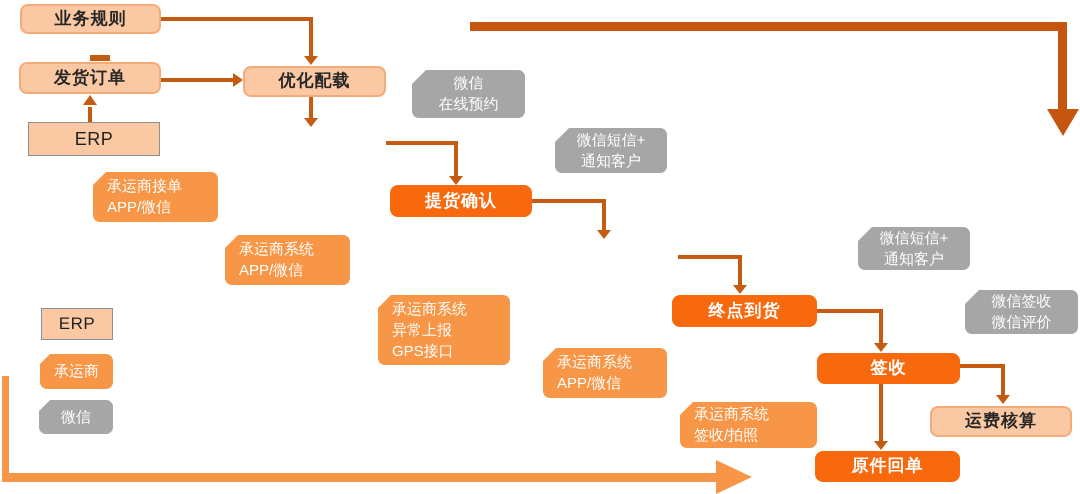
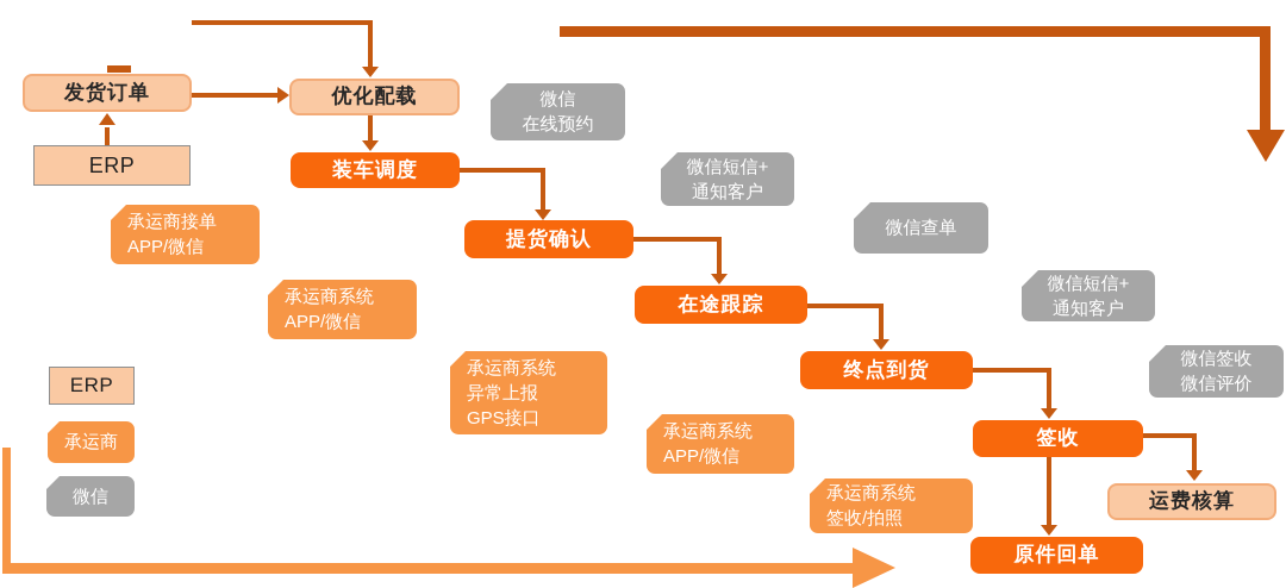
- 业务规则
  发货订单
  ERP
  优化配载
+ 装车调度
  提货确认
+ 在途跟踪
  终点到货
  签收
  原件回单
  运费核算
  承运商接单
  APP/微信
  承运商系统
  APP/微信
  承运商系统
  异常上报
  GPS接口
  承运商系统
  APP/微信
  承运商系统
  签收/拍照
  微信
  在线预约
  微信短信+
  通知客户
+ 微信查单
  微信短信+
  通知客户
  微信签收
  微信评价
  ERP
  承运商
  微信
